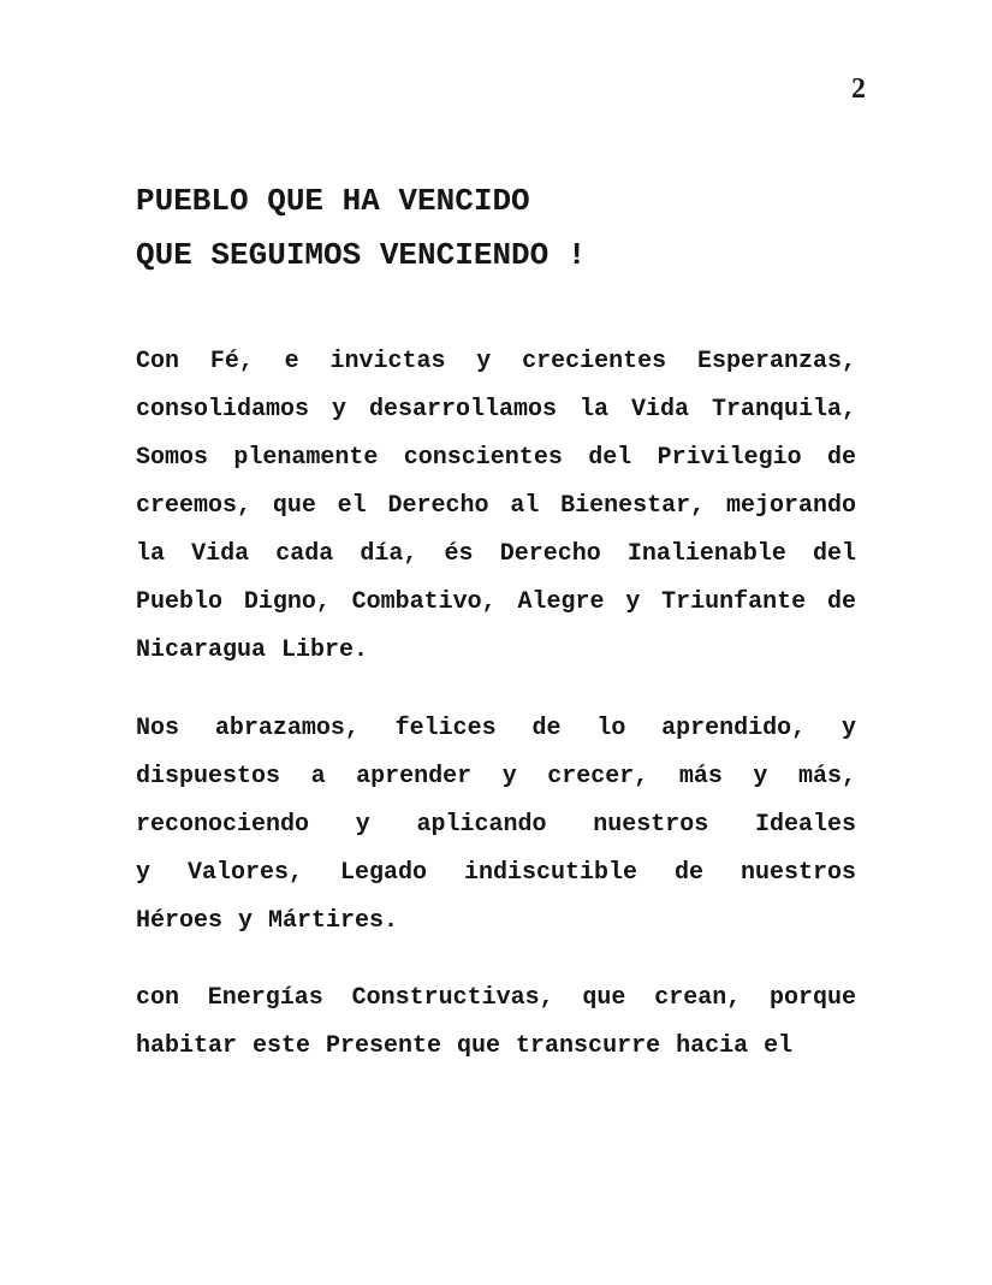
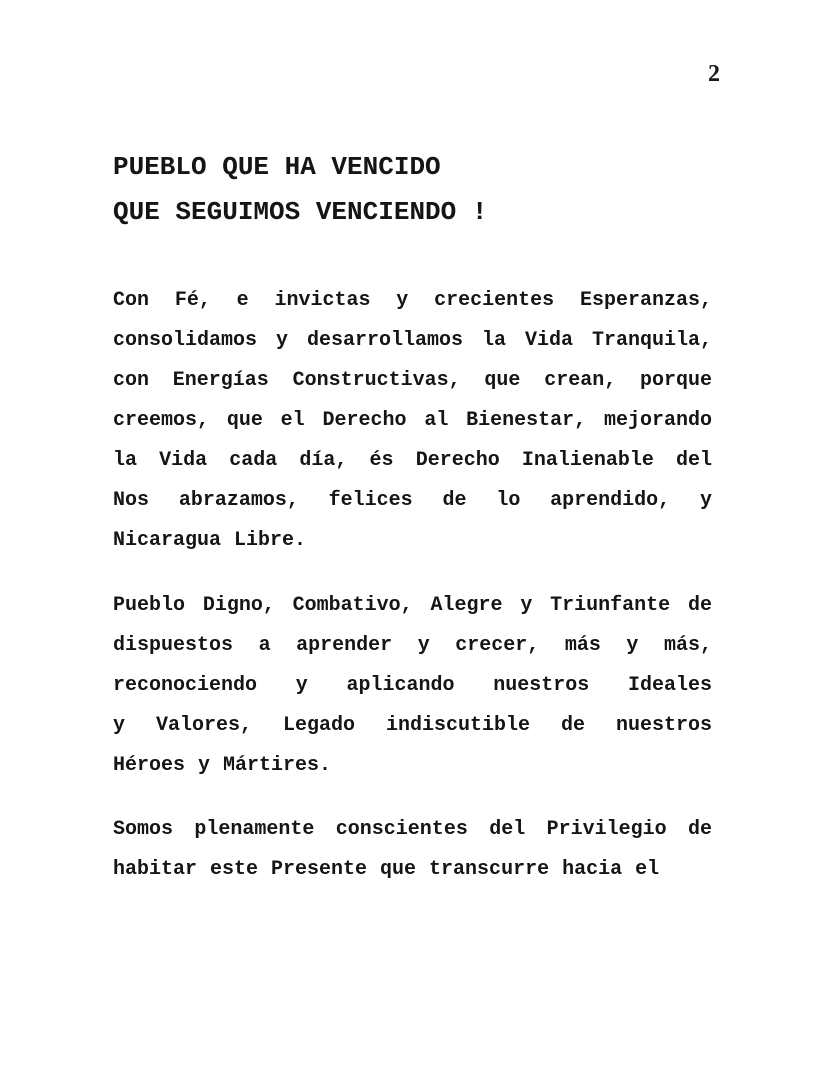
  2
  PUEBLO QUE HA VENCIDO
  QUE SEGUIMOS VENCIENDO !
  Con Fé, e invictas y crecientes Esperanzas,
  consolidamos y desarrollamos la Vida Tranquila,
- Somos plenamente conscientes del Privilegio de
+ con Energías Constructivas, que crean, porque
  creemos, que el Derecho al Bienestar, mejorando
  la Vida cada día, és Derecho Inalienable del
- Pueblo Digno, Combativo, Alegre y Triunfante de
+ Nos abrazamos, felices de lo aprendido, y
  Nicaragua Libre.
- Nos abrazamos, felices de lo aprendido, y
+ Pueblo Digno, Combativo, Alegre y Triunfante de
  dispuestos a aprender y crecer, más y más,
  reconociendo y aplicando nuestros Ideales
  y Valores, Legado indiscutible de nuestros
  Héroes y Mártires.
- con Energías Constructivas, que crean, porque
+ Somos plenamente conscientes del Privilegio de
  habitar este Presente que transcurre hacia el
